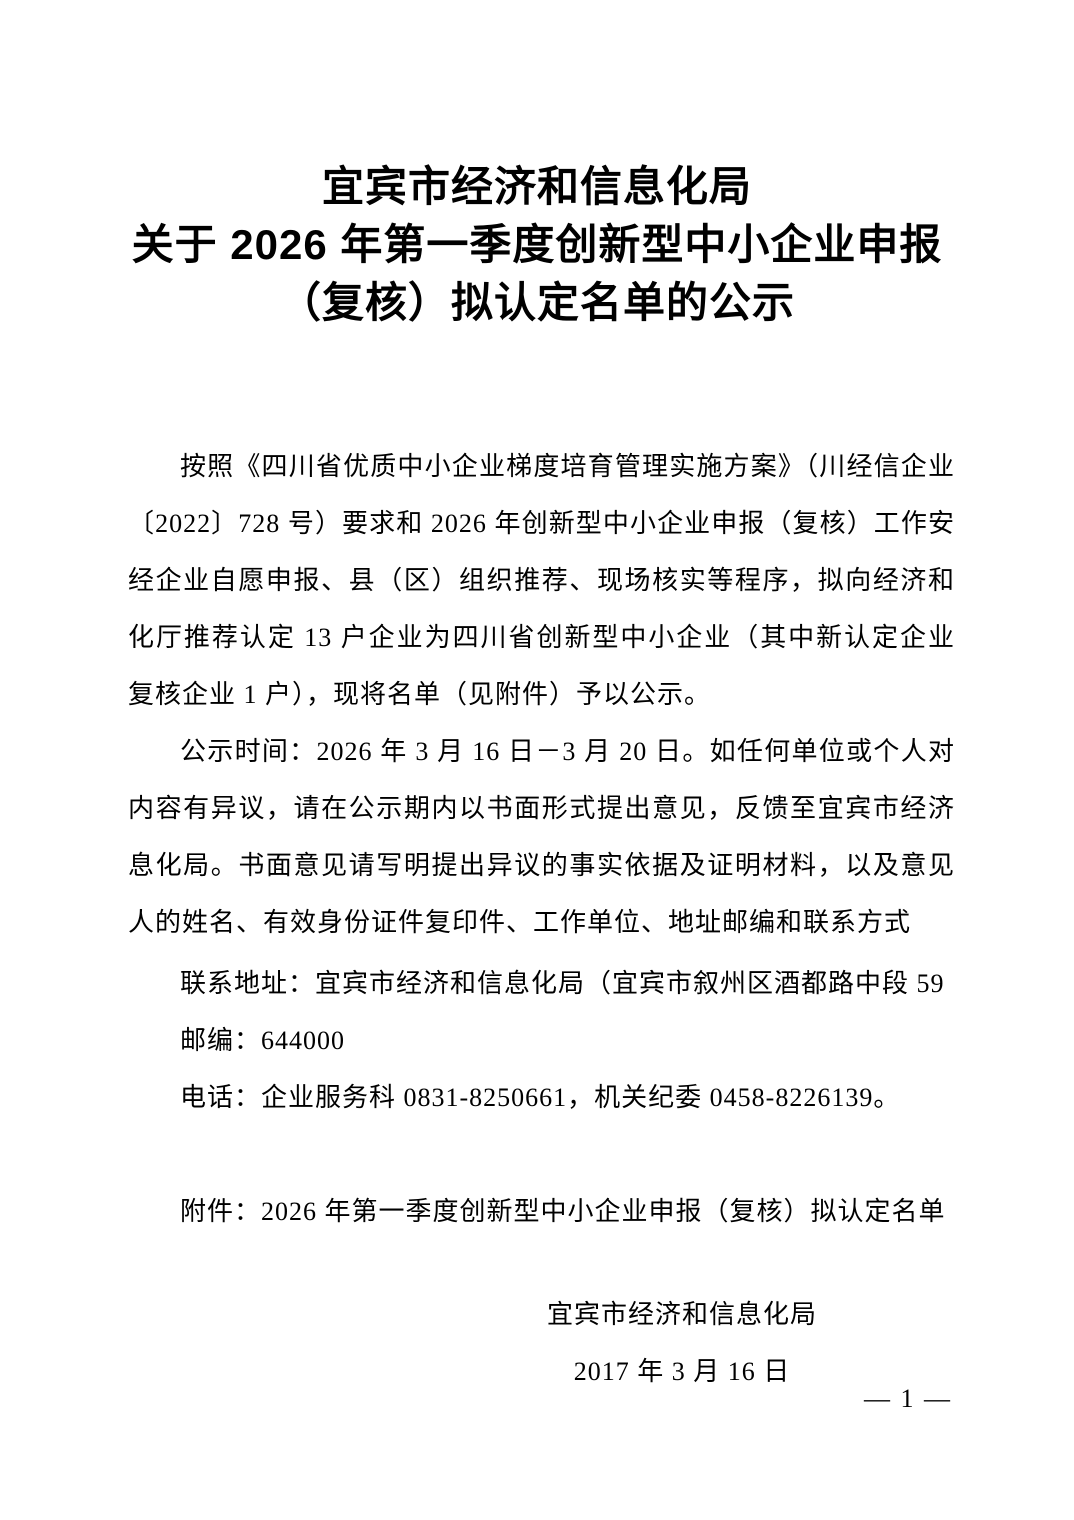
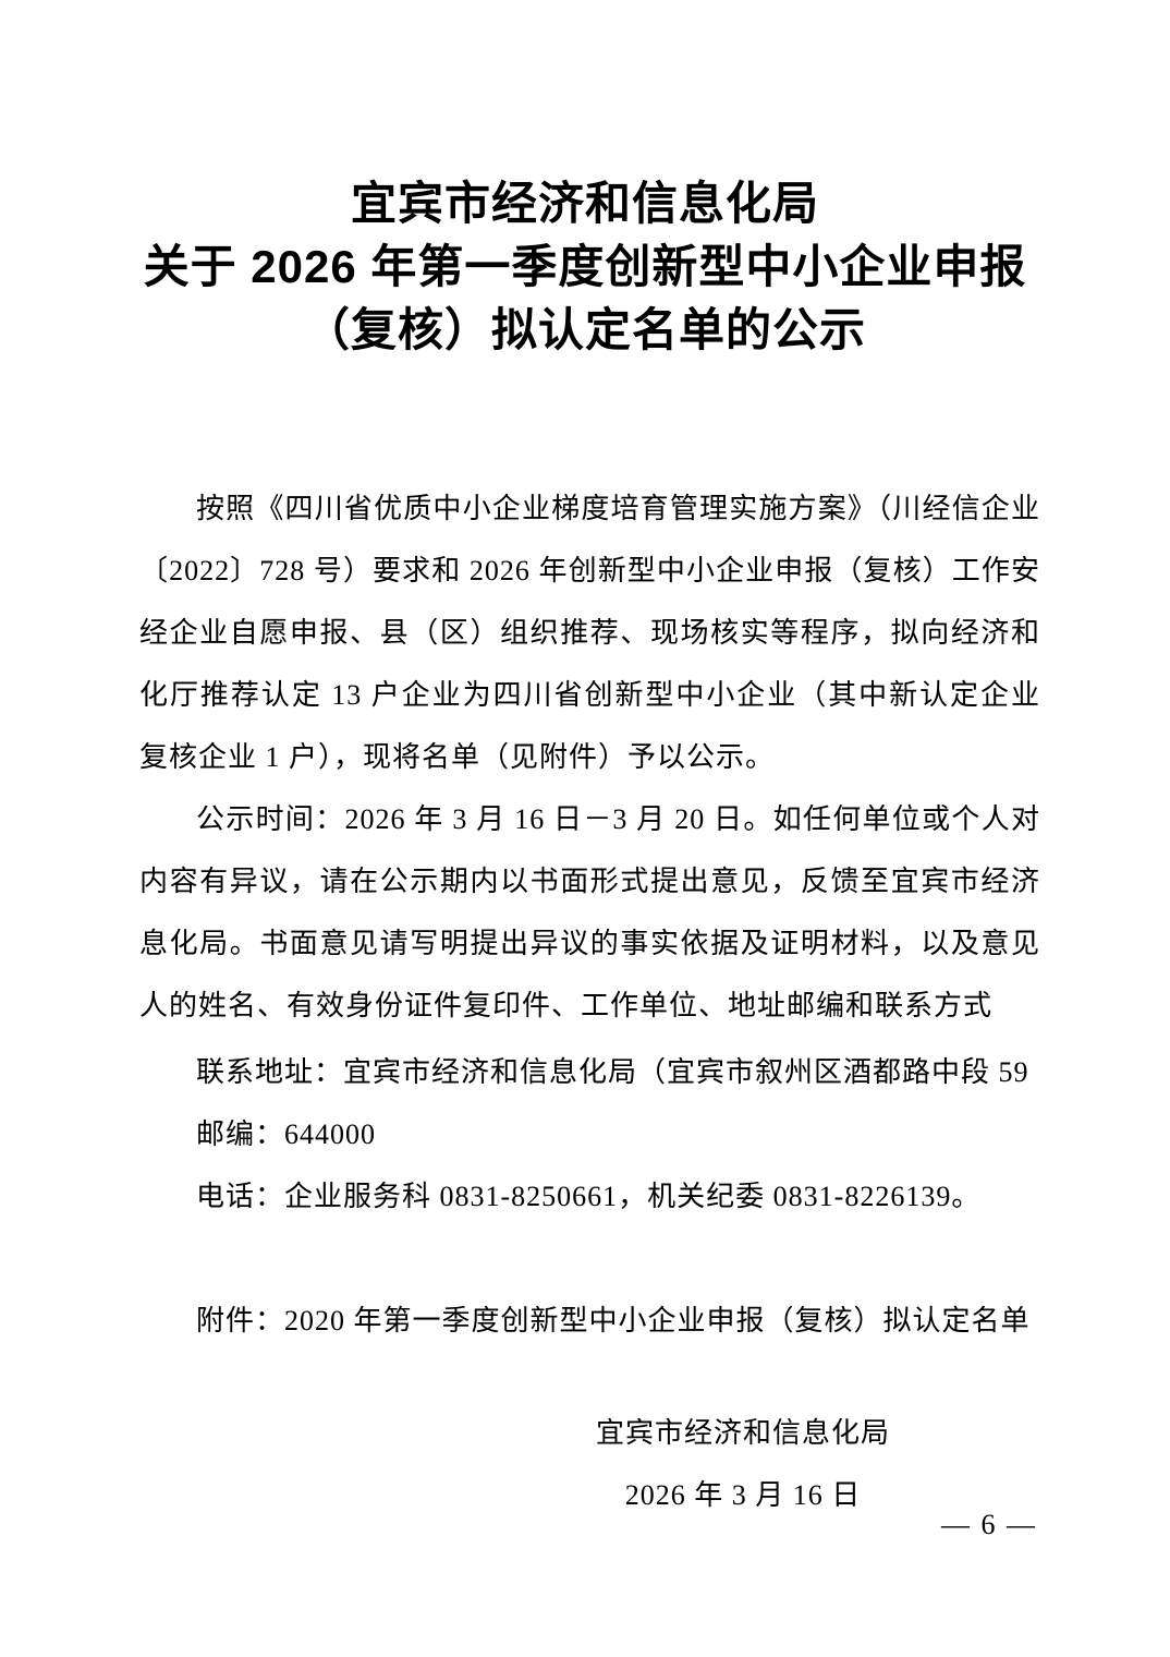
  宜宾市经济和信息化局
  关于 2026 年第一季度创新型中小企业申报
  （复核）拟认定名单的公示
  按照《四川省优质中小企业梯度培育管理实施方案》（川经信企业
  〔2022〕728 号）要求和 2026 年创新型中小企业申报（复核）工作安
  经企业自愿申报、县（区）组织推荐、现场核实等程序，拟向经济和
  化厅推荐认定 13 户企业为四川省创新型中小企业（其中新认定企业
  复核企业 1 户），现将名单（见附件）予以公示。
  公示时间：2026 年 3 月 16 日－3 月 20 日。如任何单位或个人对
  内容有异议，请在公示期内以书面形式提出意见，反馈至宜宾市经济
  息化局。书面意见请写明提出异议的事实依据及证明材料，以及意见
  人的姓名、有效身份证件复印件、工作单位、地址邮编和联系方式
  联系地址：宜宾市经济和信息化局（宜宾市叙州区酒都路中段 59
  邮编：644000
- 电话：企业服务科 0831-8250661，机关纪委 0458-8226139。
+ 电话：企业服务科 0831-8250661，机关纪委 0831-8226139。
- 附件：2026 年第一季度创新型中小企业申报（复核）拟认定名单
+ 附件：2020 年第一季度创新型中小企业申报（复核）拟认定名单
  宜宾市经济和信息化局
- 2017 年 3 月 16 日
+ 2026 年 3 月 16 日
- — 1 —
+ — 6 —
